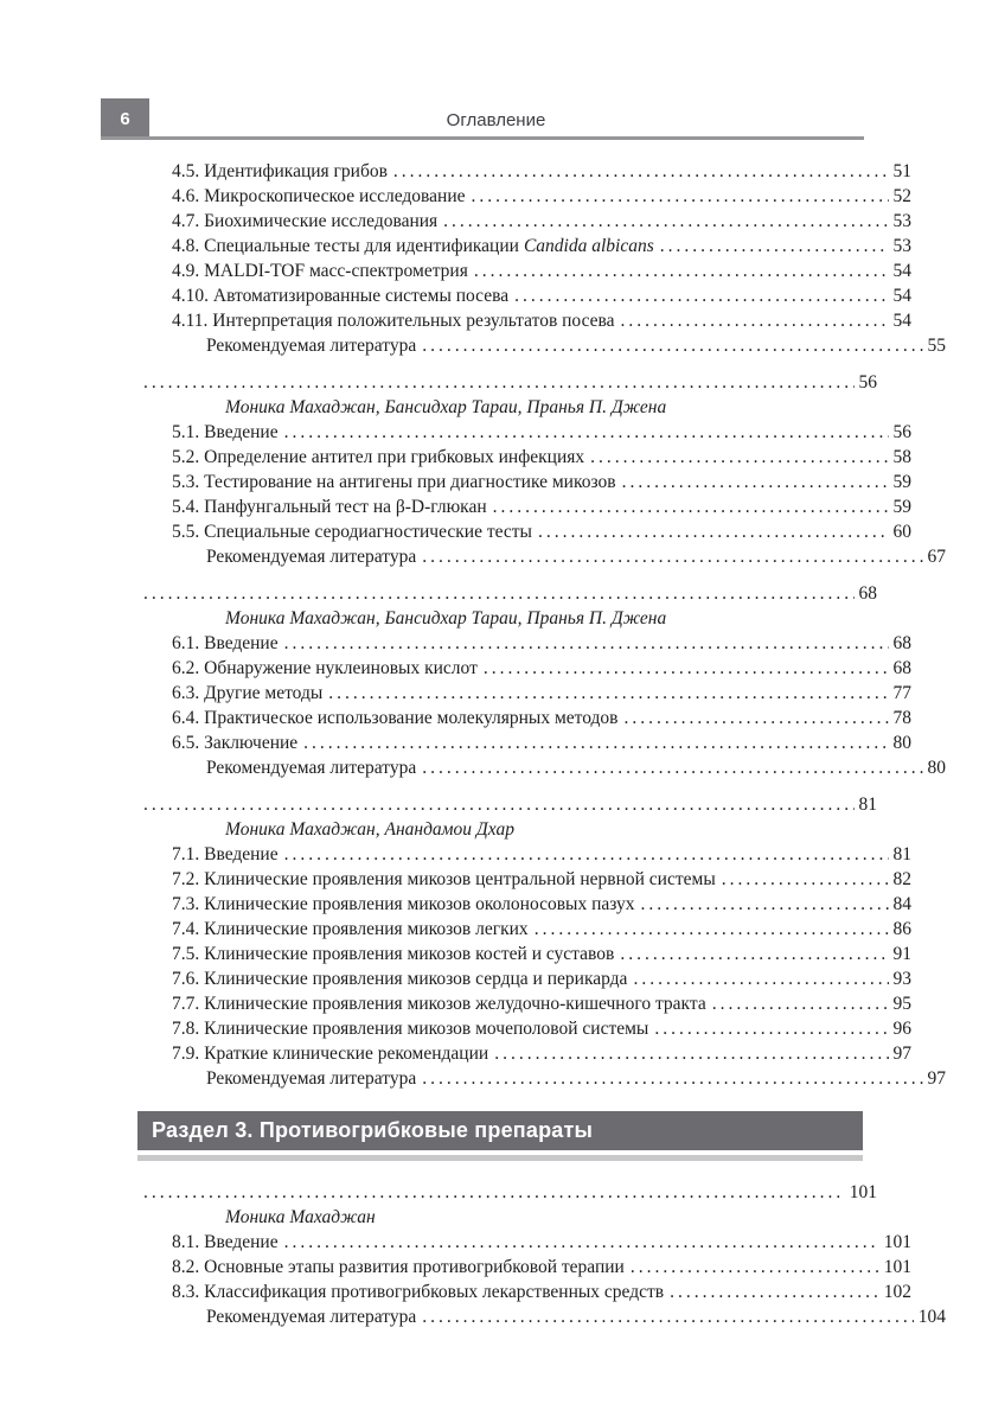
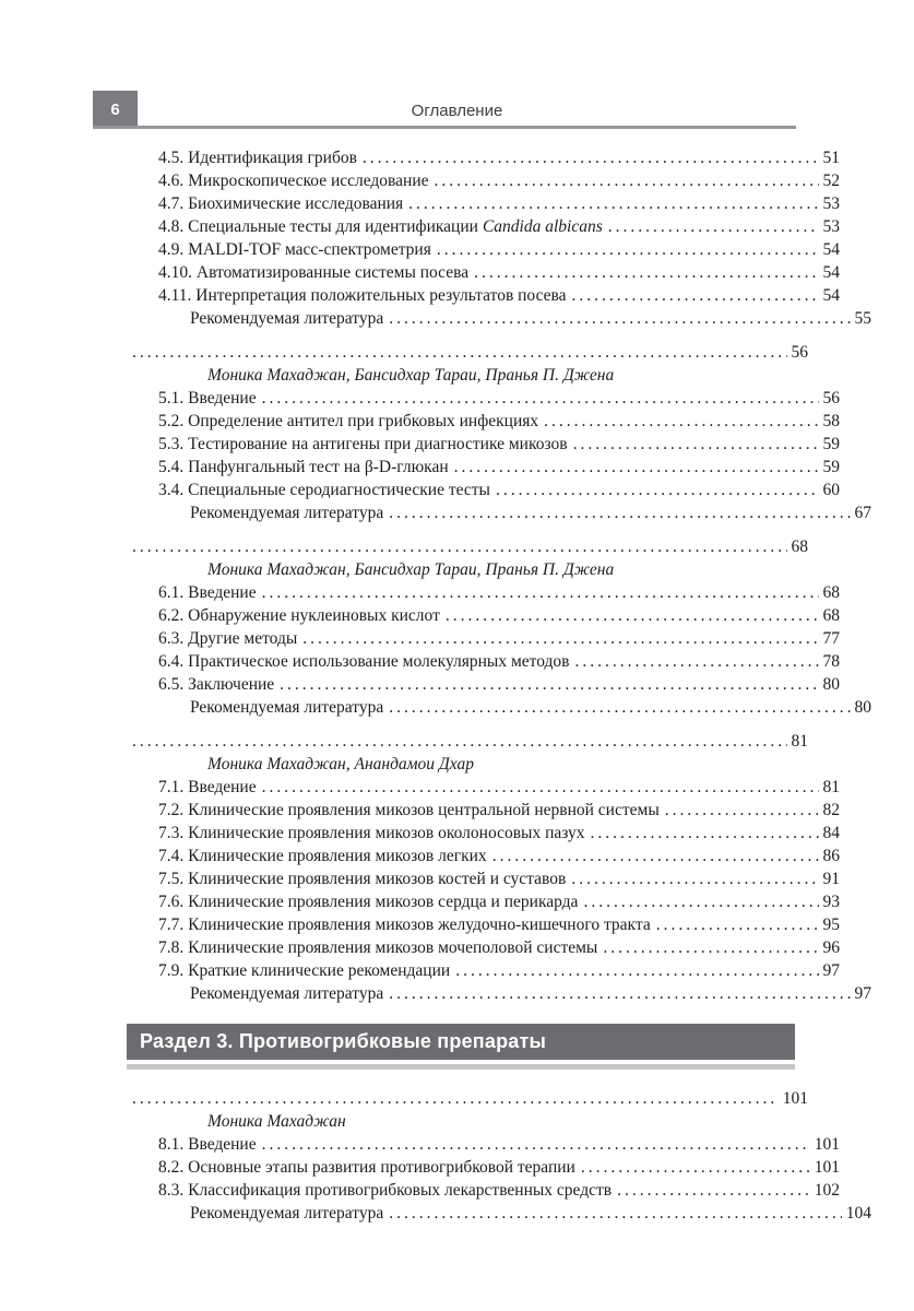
  6
  Оглавление
  4.5. Идентификация грибов
  51
  4.6. Микроскопическое исследование
  52
  4.7. Биохимические исследования
  53
  4.8. Специальные тесты для идентификации Candida albicans
  53
  4.9. MALDI-TOF масс-спектрометрия
  54
  4.10. Автоматизированные системы посева
  54
  4.11. Интерпретация положительных результатов посева
  54
  Рекомендуемая литература
  55
  56
  Моника Махаджан, Бансидхар Тараи, Пранья П. Джена
  5.1. Введение
  56
  5.2. Определение антител при грибковых инфекциях
  58
  5.3. Тестирование на антигены при диагностике микозов
  59
  5.4. Панфунгальный тест на β-D-глюкан
  59
- 5.5. Специальные серодиагностические тесты
+ 3.4. Специальные серодиагностические тесты
  60
  Рекомендуемая литература
  67
  68
  Моника Махаджан, Бансидхар Тараи, Пранья П. Джена
  6.1. Введение
  68
  6.2. Обнаружение нуклеиновых кислот
  68
  6.3. Другие методы
  77
  6.4. Практическое использование молекулярных методов
  78
  6.5. Заключение
  80
  Рекомендуемая литература
  80
  81
  Моника Махаджан, Анандамои Дхар
  7.1. Введение
  81
  7.2. Клинические проявления микозов центральной нервной системы
  82
  7.3. Клинические проявления микозов околоносовых пазух
  84
  7.4. Клинические проявления микозов легких
  86
  7.5. Клинические проявления микозов костей и суставов
  91
  7.6. Клинические проявления микозов сердца и перикарда
  93
  7.7. Клинические проявления микозов желудочно-кишечного тракта
  95
  7.8. Клинические проявления микозов мочеполовой системы
  96
  7.9. Краткие клинические рекомендации
  97
  Рекомендуемая литература
  97
  Раздел 3. Противогрибковые препараты
  101
  Моника Махаджан
  8.1. Введение
  101
  8.2. Основные этапы развития противогрибковой терапии
  101
  8.3. Классификация противогрибковых лекарственных средств
  102
  Рекомендуемая литература
  104
